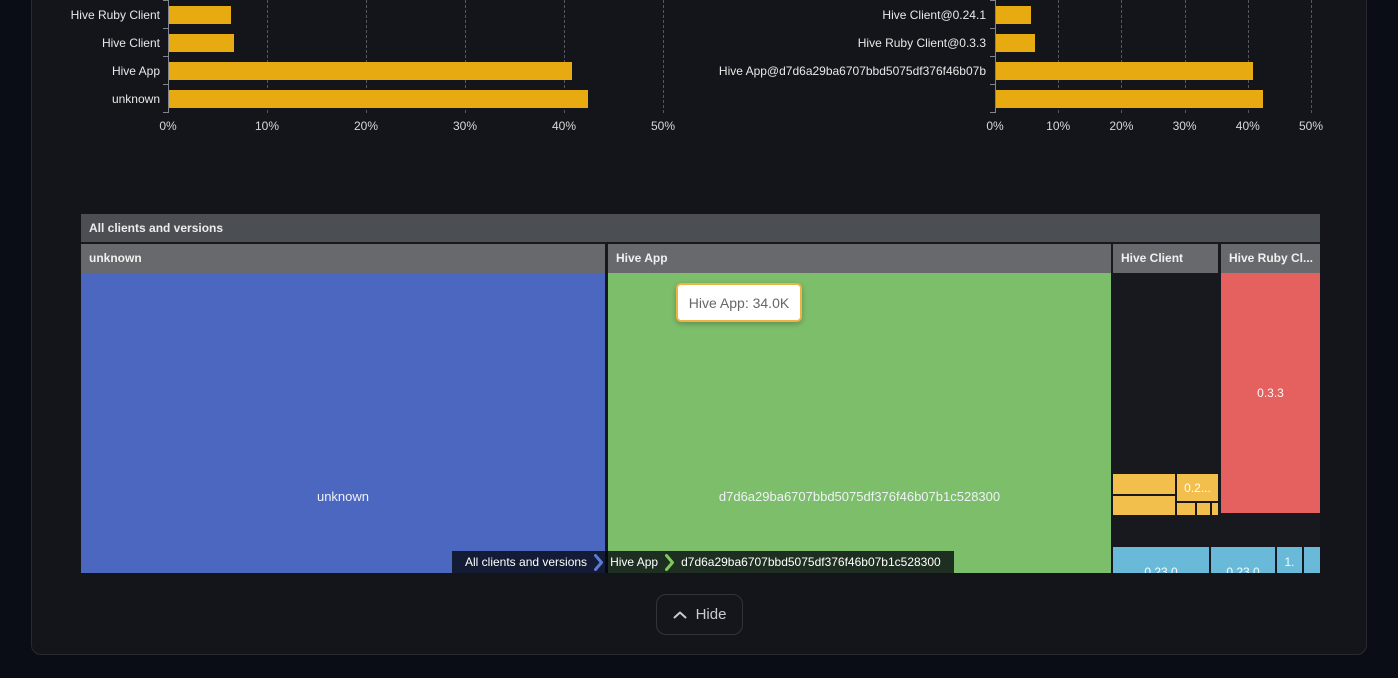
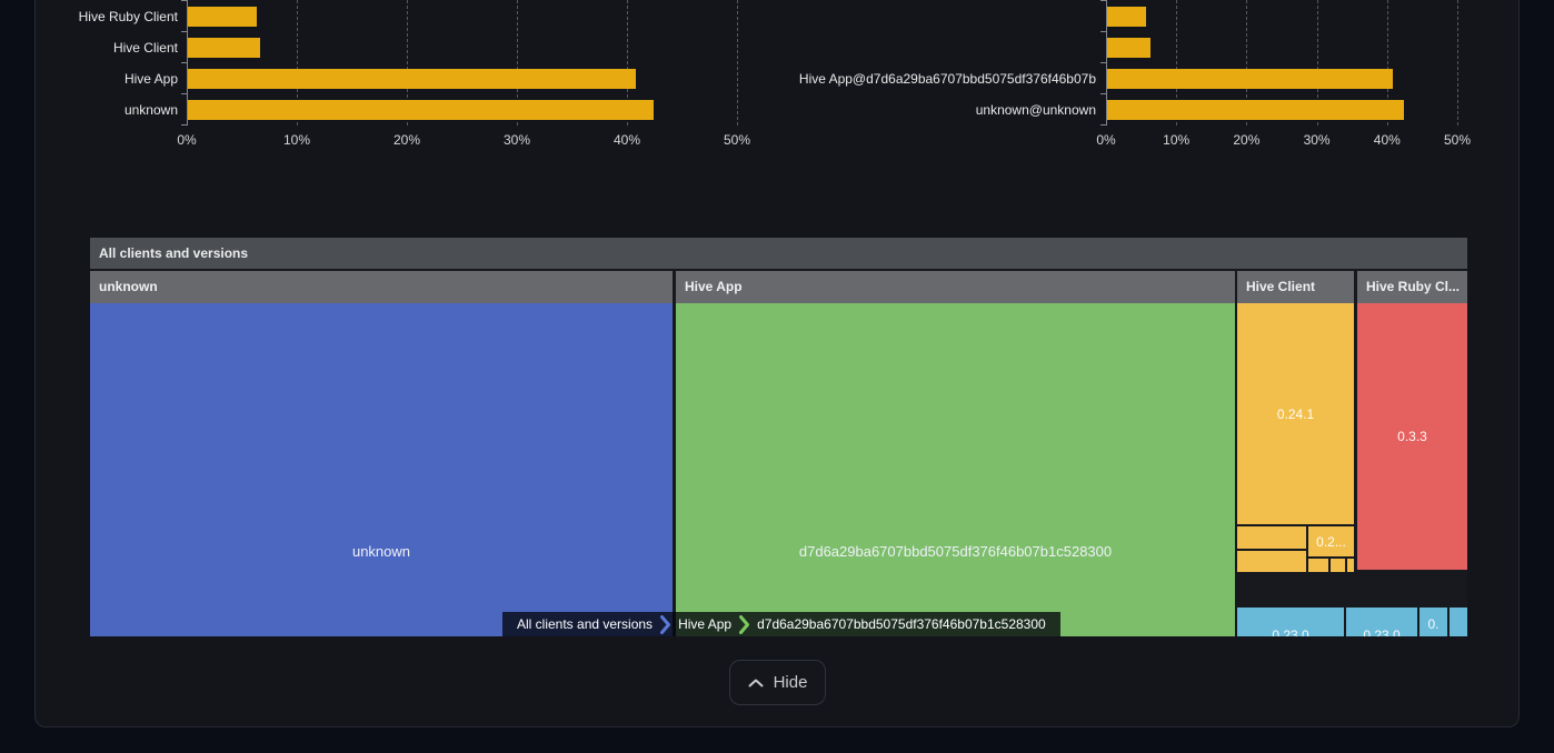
  0%
  10%
  20%
  30%
  40%
  50%
  Hive Ruby Client
  Hive Client
  Hive App
  unknown
  0%
  10%
  20%
  30%
  40%
  50%
- Hive Client@0.24.1
- Hive Ruby Client@0.3.3
  Hive App@d7d6a29ba6707bbd5075df376f46b07b
+ unknown@unknown
  All clients and versions
  unknown
  unknown
  Hive App
  d7d6a29ba6707bbd5075df376f46b07b1c528300
  Hive Client
+ 0.24.1
  0.2...
  Hive Ruby Cl...
  0.3.3
  0.23.0
  0.23.0
- 1.
+ 0.
- Hive App: 34.0K
  All clients and versions
  Hive App
  d7d6a29ba6707bbd5075df376f46b07b1c528300
  Hide
